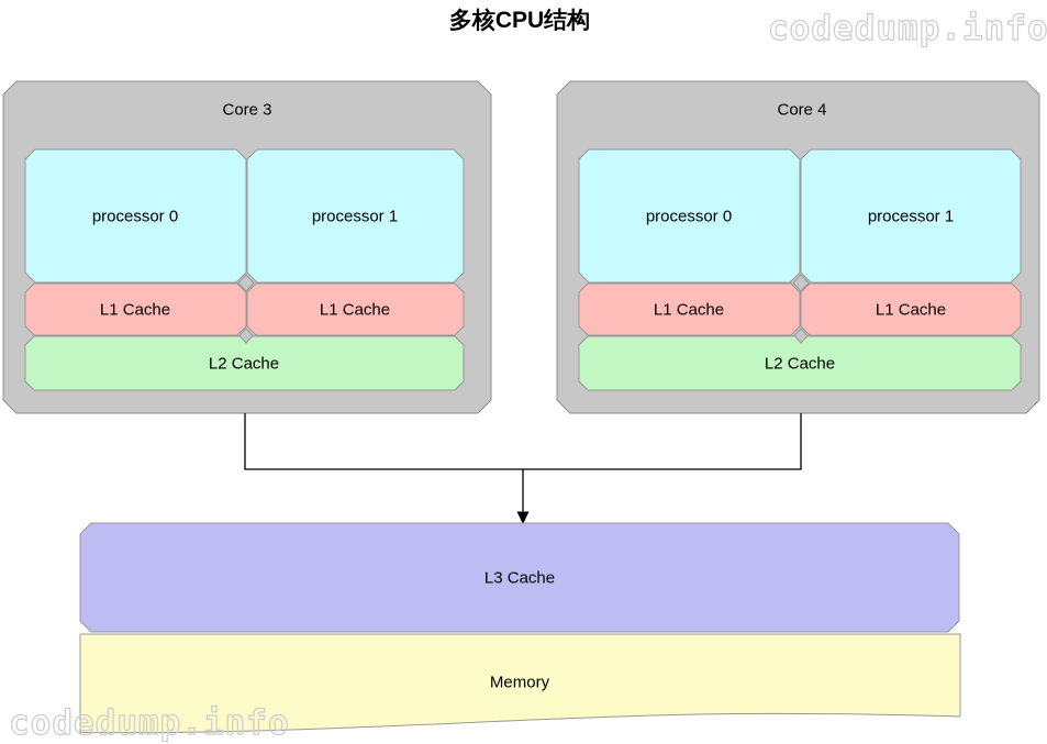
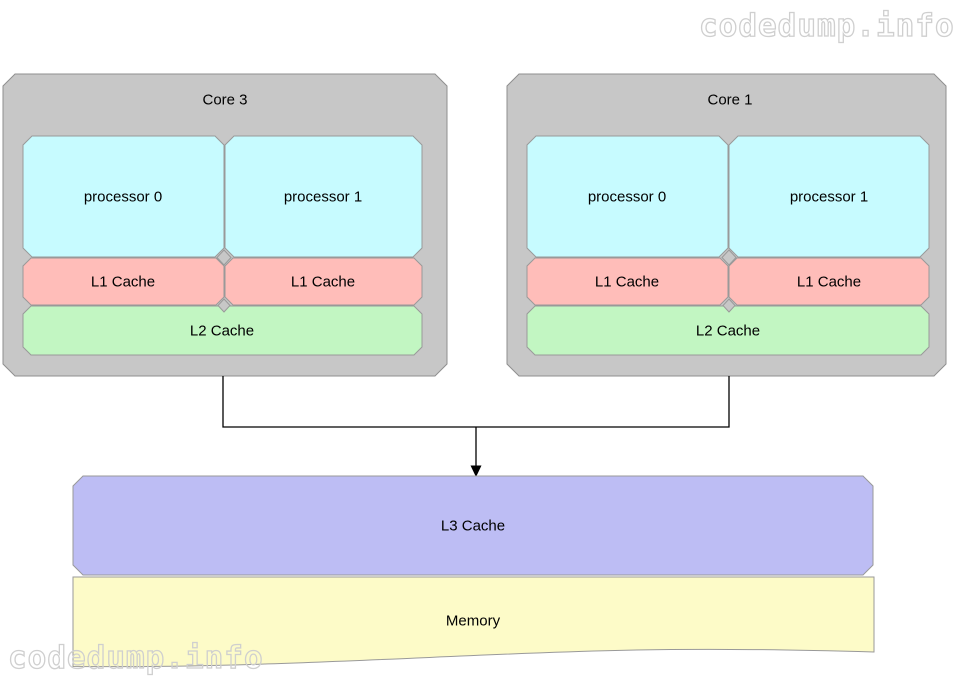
- 多核CPU结构
  codedump.info
  codedump.info
  Core 3
  processor 0
  processor 1
  L1 Cache
  L1 Cache
  L2 Cache
- Core 4
+ Core 1
  processor 0
  processor 1
  L1 Cache
  L1 Cache
  L2 Cache
  L3 Cache
  Memory
